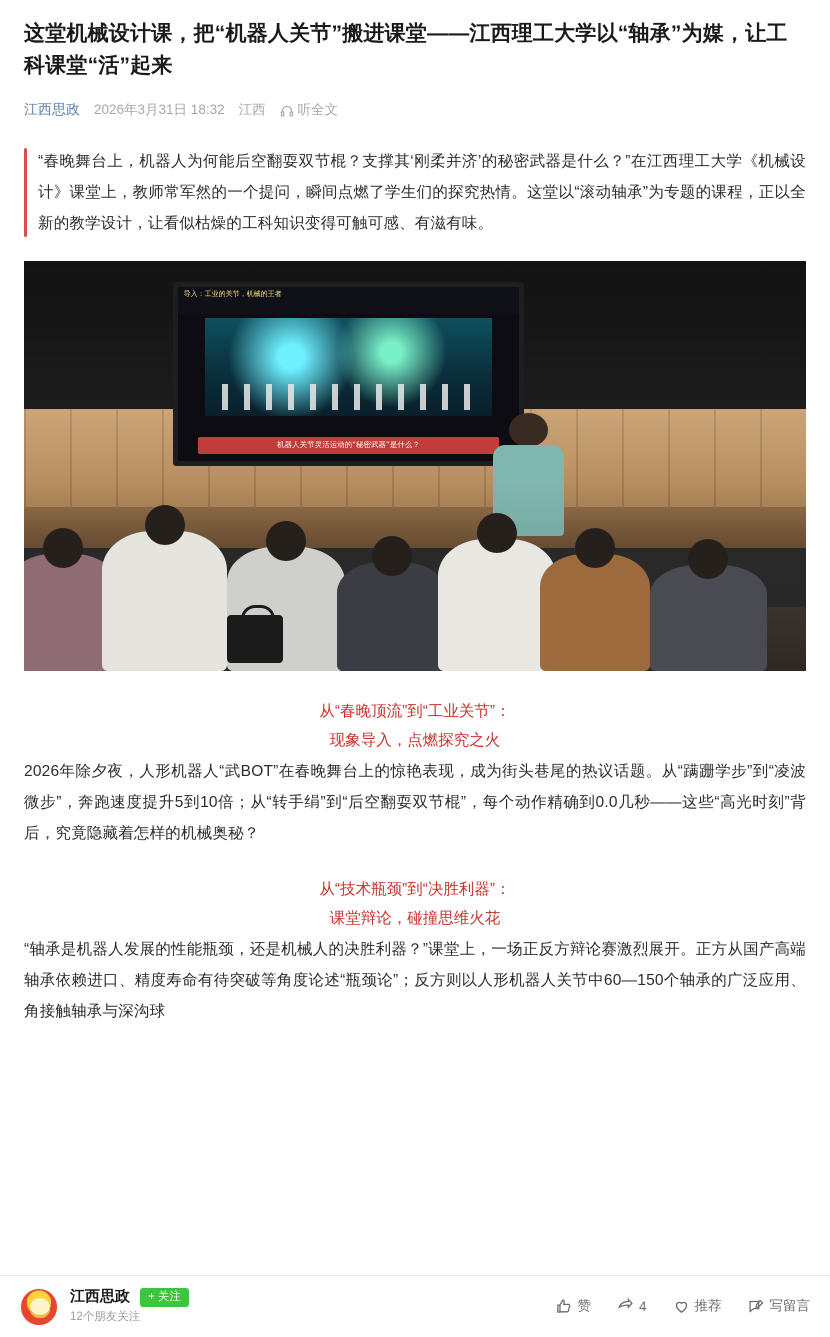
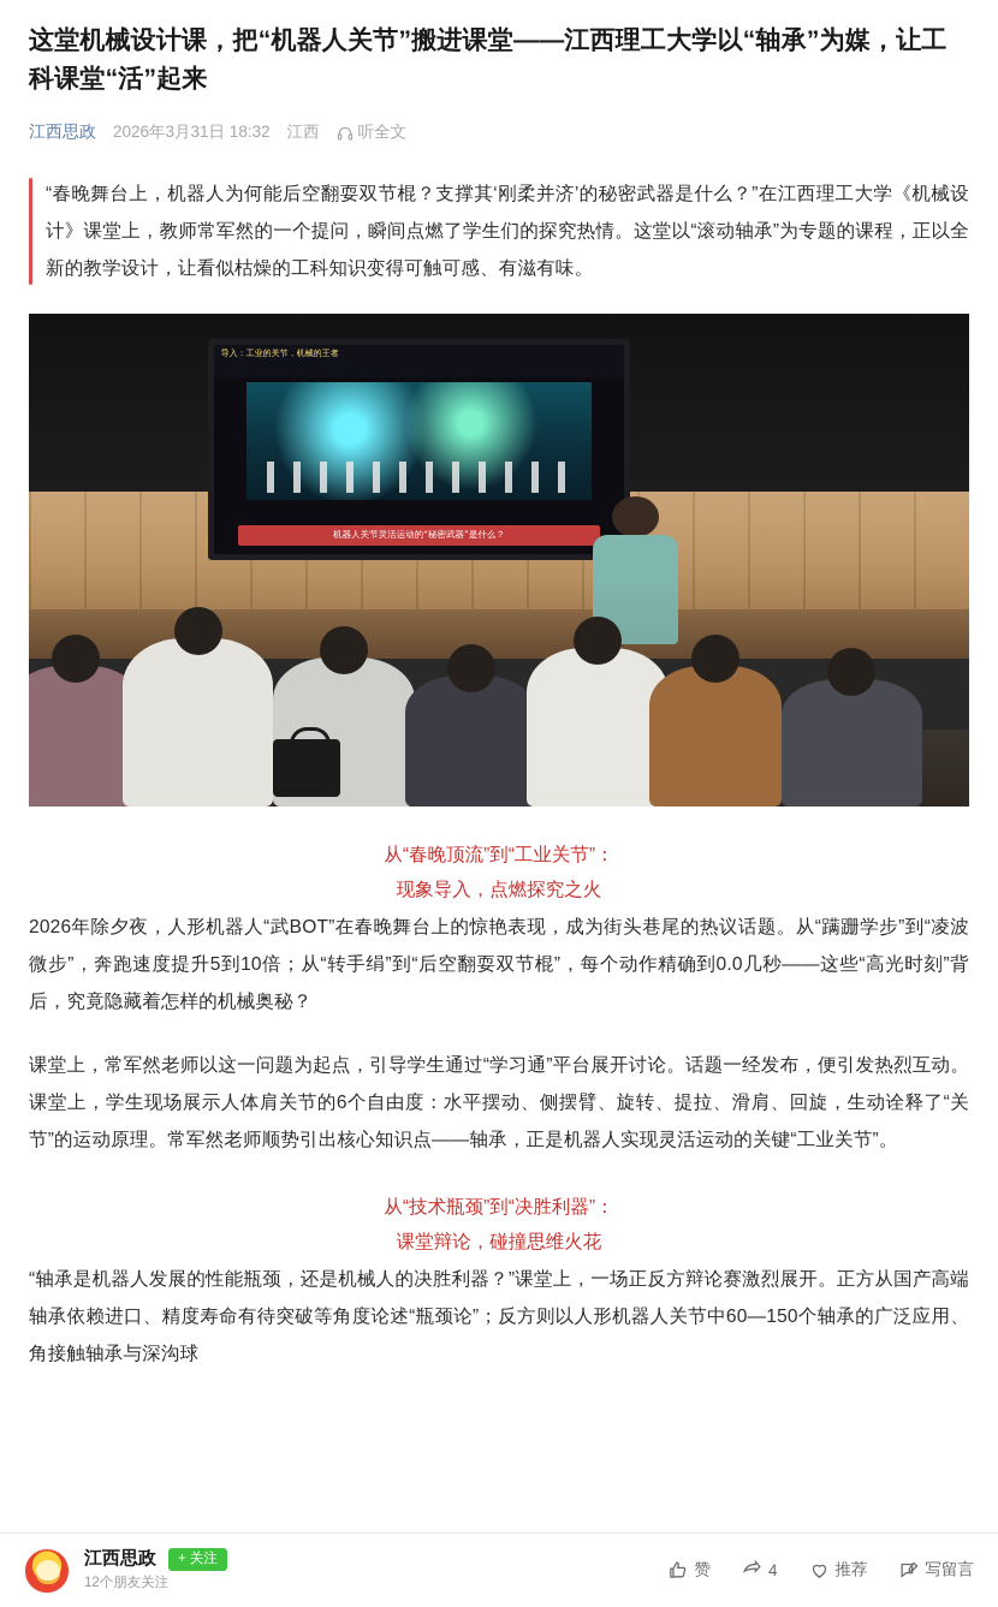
  这堂机械设计课，把“机器人关节”搬进课堂——江西理工大学以“轴承”为媒，让工科课堂“活”起来
  江西思政
  2026年3月31日 18:32
  江西
  听全文
  “春晚舞台上，机器人为何能后空翻耍双节棍？支撑其‘刚柔并济’的秘密武器是什么？”在江西理工大学《机械设计》课堂上，教师常军然的一个提问，瞬间点燃了学生们的探究热情。这堂以“滚动轴承”为专题的课程，正以全新的教学设计，让看似枯燥的工科知识变得可触可感、有滋有味。
  导入：工业的关节，机械的王者
  机器人关节灵活运动的“秘密武器”是什么？
  从“春晚顶流”到“工业关节”：
  现象导入，点燃探究之火
  2026年除夕夜，人形机器人“武BOT”在春晚舞台上的惊艳表现，成为街头巷尾的热议话题。从“蹒跚学步”到“凌波微步”，奔跑速度提升5到10倍；从“转手绢”到“后空翻耍双节棍”，每个动作精确到0.0几秒——这些“高光时刻”背后，究竟隐藏着怎样的机械奥秘？
+ 课堂上，常军然老师以这一问题为起点，引导学生通过“学习通”平台展开讨论。话题一经发布，便引发热烈互动。课堂上，学生现场展示人体肩关节的6个自由度：水平摆动、侧摆臂、旋转、提拉、滑肩、回旋，生动诠释了“关节”的运动原理。常军然老师顺势引出核心知识点——轴承，正是机器人实现灵活运动的关键“工业关节”。
  从“技术瓶颈”到“决胜利器”：
  课堂辩论，碰撞思维火花
  “轴承是机器人发展的性能瓶颈，还是机械人的决胜利器？”课堂上，一场正反方辩论赛激烈展开。正方从国产高端轴承依赖进口、精度寿命有待突破等角度论述“瓶颈论”；反方则以人形机器人关节中60—150个轴承的广泛应用、角接触轴承与深沟球
  江西思政
  + 关注
  12个朋友关注
  赞
  4
  推荐
  写留言
